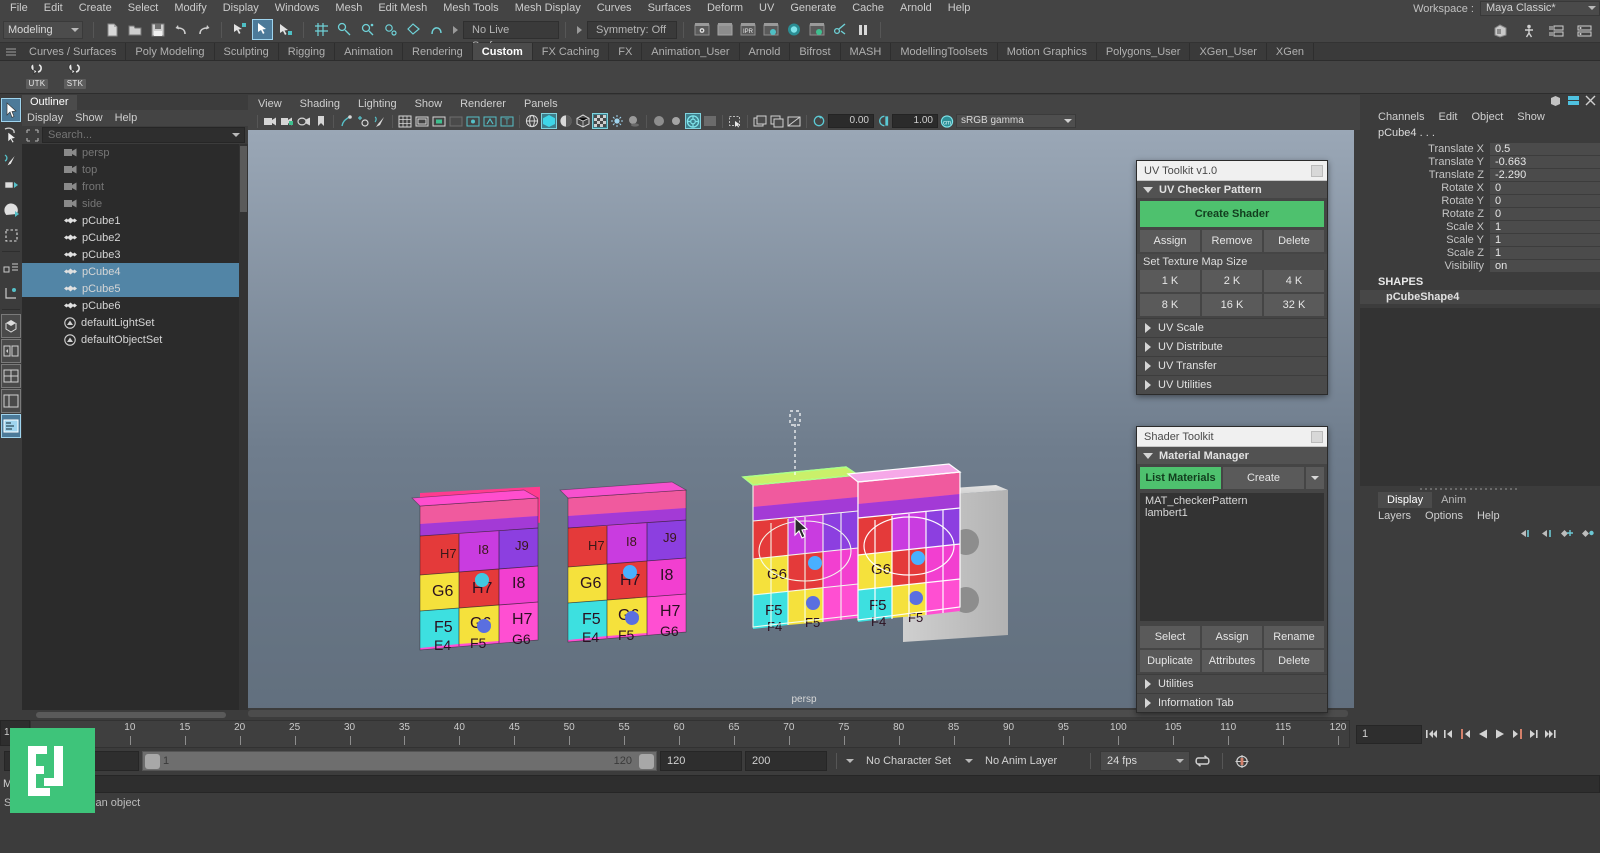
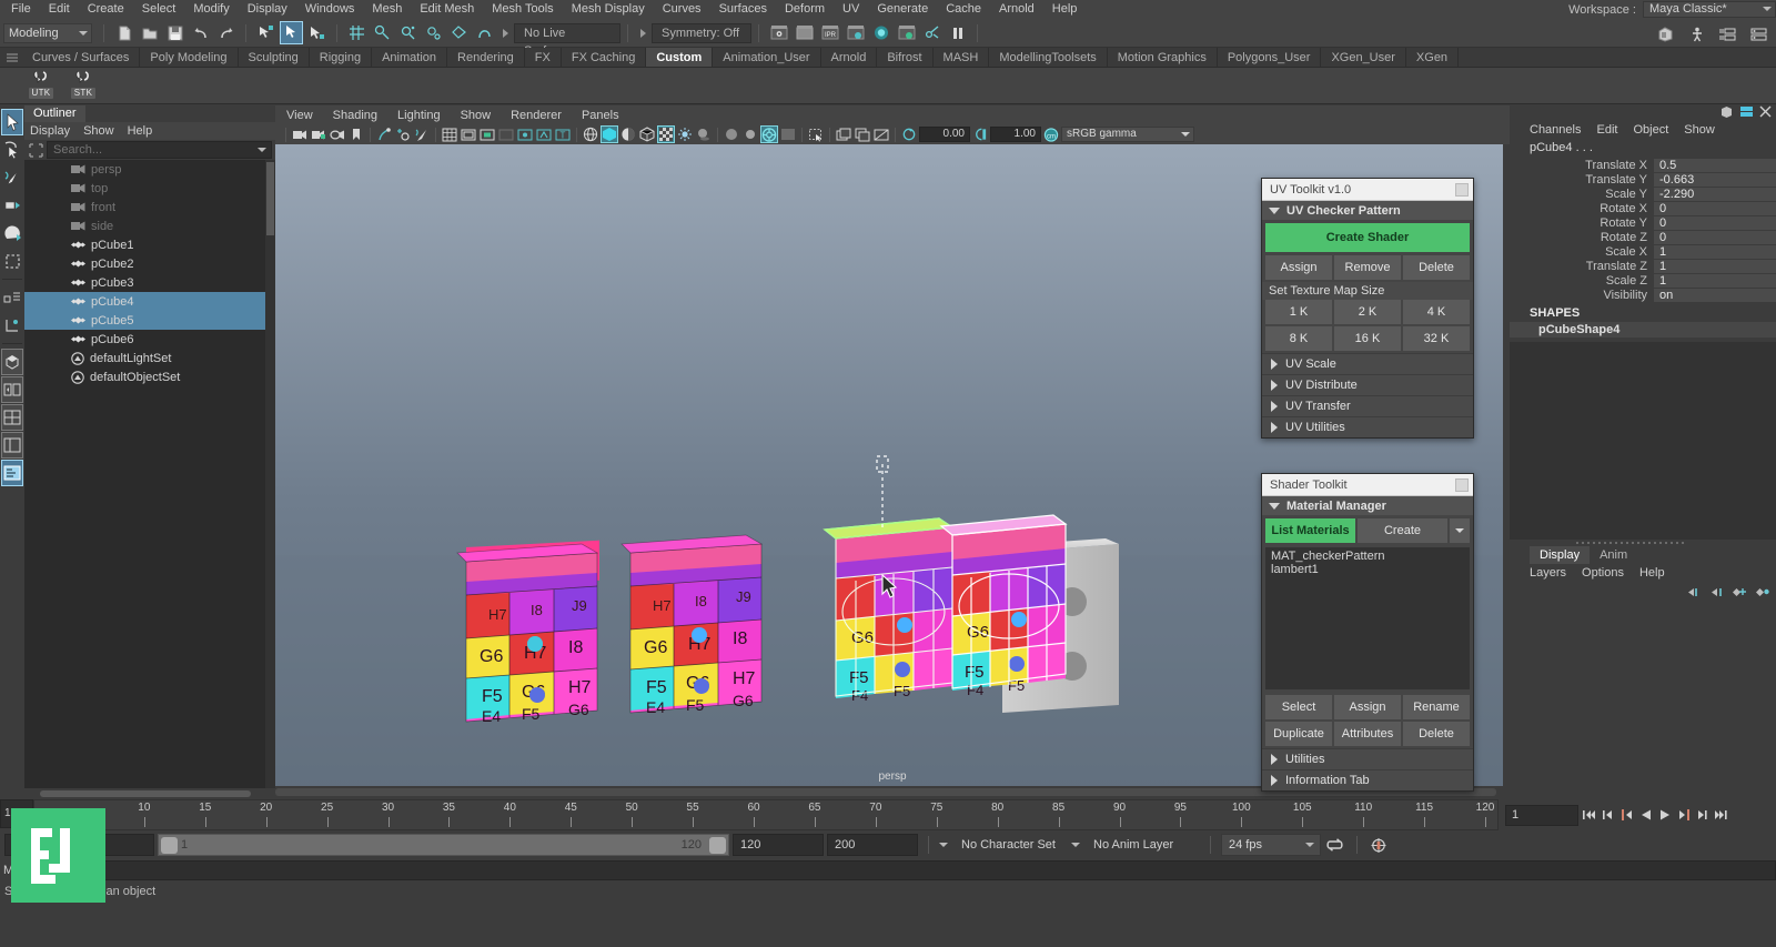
  File
  Edit
  Create
  Select
  Modify
  Display
  Windows
  Mesh
  Edit Mesh
  Mesh Tools
  Mesh Display
  Curves
  Surfaces
  Deform
  UV
  Generate
  Cache
  Arnold
  Help
  Workspace :
  Maya Classic*
  Modeling
  Symmetry: Off
  Curves / Surfaces
  Poly Modeling
  Sculpting
  Rigging
  Animation
  Rendering
- Custom
+ FX
  FX Caching
- FX
+ Custom
  Animation_User
  Arnold
  Bifrost
  MASH
  ModellingToolsets
  Motion Graphics
  Polygons_User
  XGen_User
  XGen
  UTK
  STK
  Outliner
  Display
  Show
  Help
  Search...
  persp
  top
  front
  side
  pCube1
  pCube2
  pCube3
  pCube4
  pCube5
  pCube6
  defaultLightSet
  defaultObjectSet
  View
  Shading
  Lighting
  Show
  Renderer
  Panels
  T
  0.00
  1.00
  sRGB gamma
  H7
  I8
  J9
  G6
  H7
  I8
  F5
  H7
  E4
  F5
  G6
  H7
  I8
  J9
  G6
  H7
  I8
  F5
  H7
  E4
  F5
  G6
  G6
  F5
  F5
  G6
  F5
  F4
  F5
  persp
  Channels
  Edit
  Object
  Show
  pCube4 . . .
  Translate X
  0.5
  Translate Y
  -0.663
- Translate Z
+ Scale Y
  -2.290
  Rotate X
  0
  Rotate Y
  0
  Rotate Z
  0
  Scale X
  1
- Scale Y
+ Translate Z
  1
  Scale Z
  1
  Visibility
  on
  SHAPES
  pCubeShape4
  Display
  Anim
  Layers
  Options
  Help
  UV Toolkit v1.0
  UV Checker Pattern
  Create Shader
  Assign
  Remove
  Delete
  Set Texture Map Size
  1 K
  2 K
  4 K
  8 K
  16 K
  32 K
  UV Scale
  UV Distribute
  UV Transfer
  UV Utilities
  Shader Toolkit
  Material Manager
  List Materials
  Create
  MAT_checkerPattern
  lambert1
  Select
  Assign
  Rename
  Duplicate
  Attributes
  Delete
  Utilities
  Information Tab
  1
  10
  15
  20
  25
  30
  35
  40
  45
  50
  55
  60
  65
  70
  75
  80
  85
  90
  95
  100
  105
  110
  115
  120
  1
  1
  120
  120
  200
  No Character Set
  No Anim Layer
  24 fps
